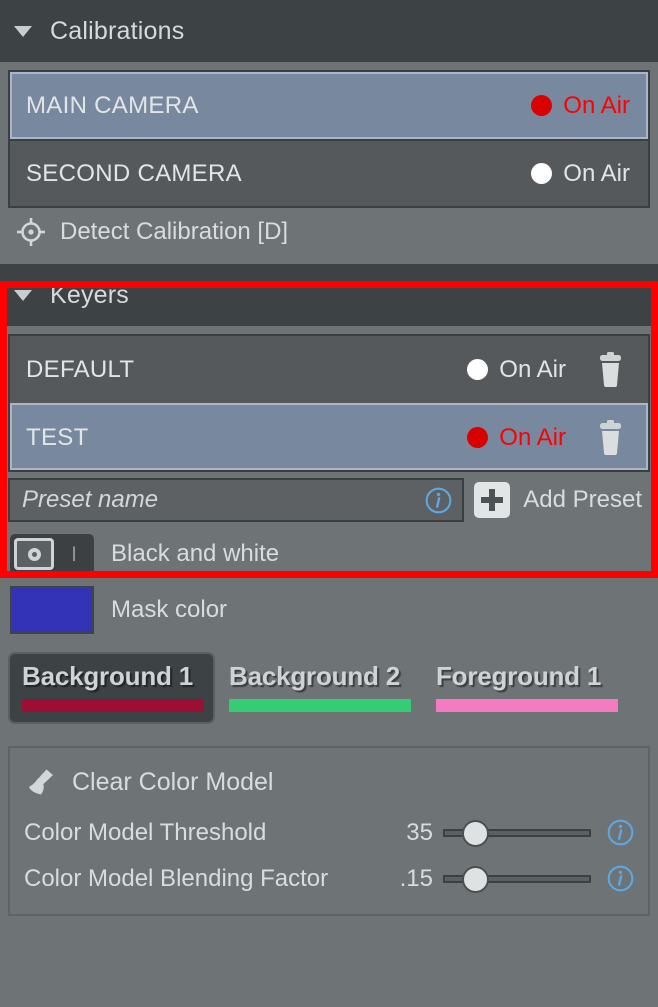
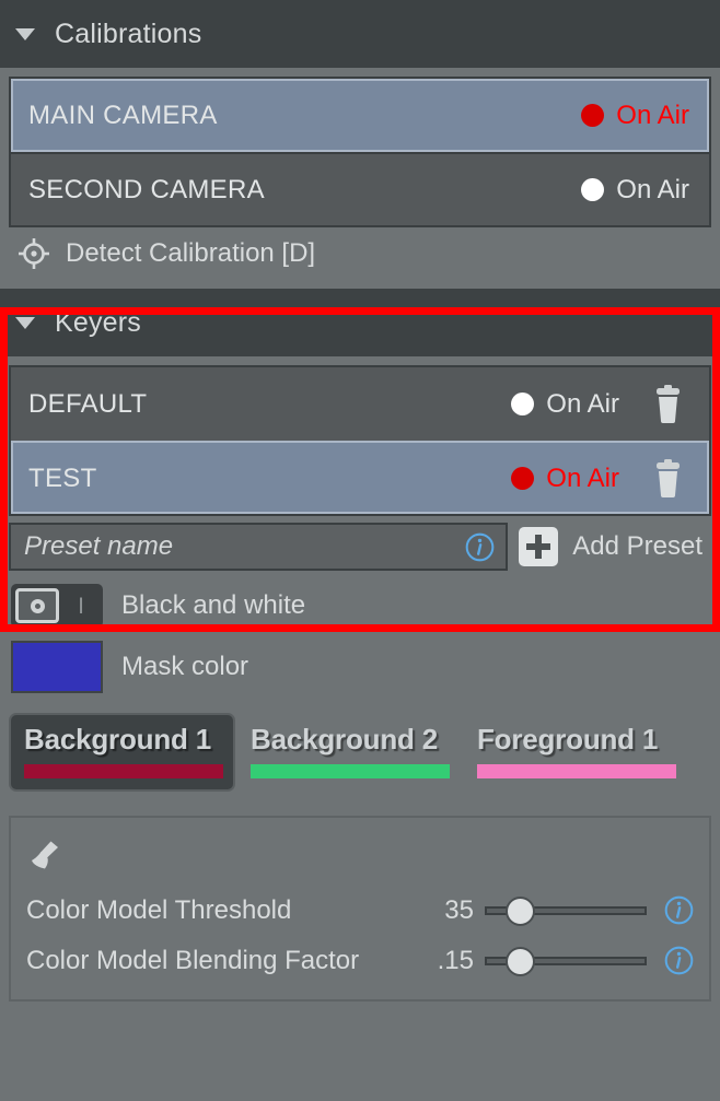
  Calibrations
  MAIN CAMERA
  On Air
  SECOND CAMERA
  On Air
  Detect Calibration [D]
  Keyers
  DEFAULT
  On Air
  TEST
  On Air
  Preset name
  Add Preset
  I
  Black and white
  Mask color
  Background 1
  Background 2
  Foreground 1
- Clear Color Model
  Color Model Threshold
  35
  Color Model Blending Factor
  .15
